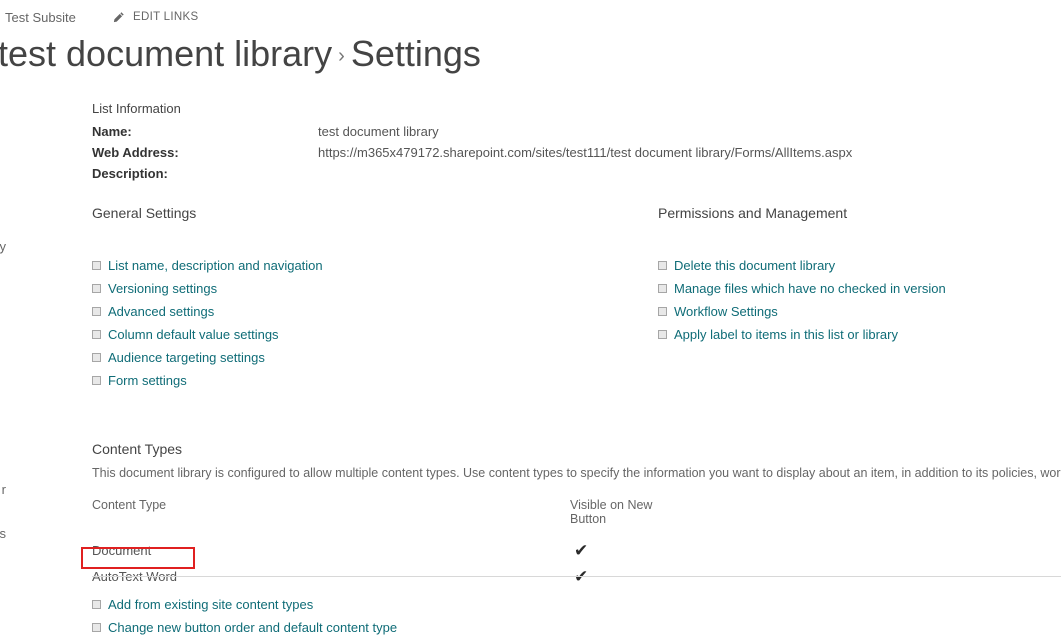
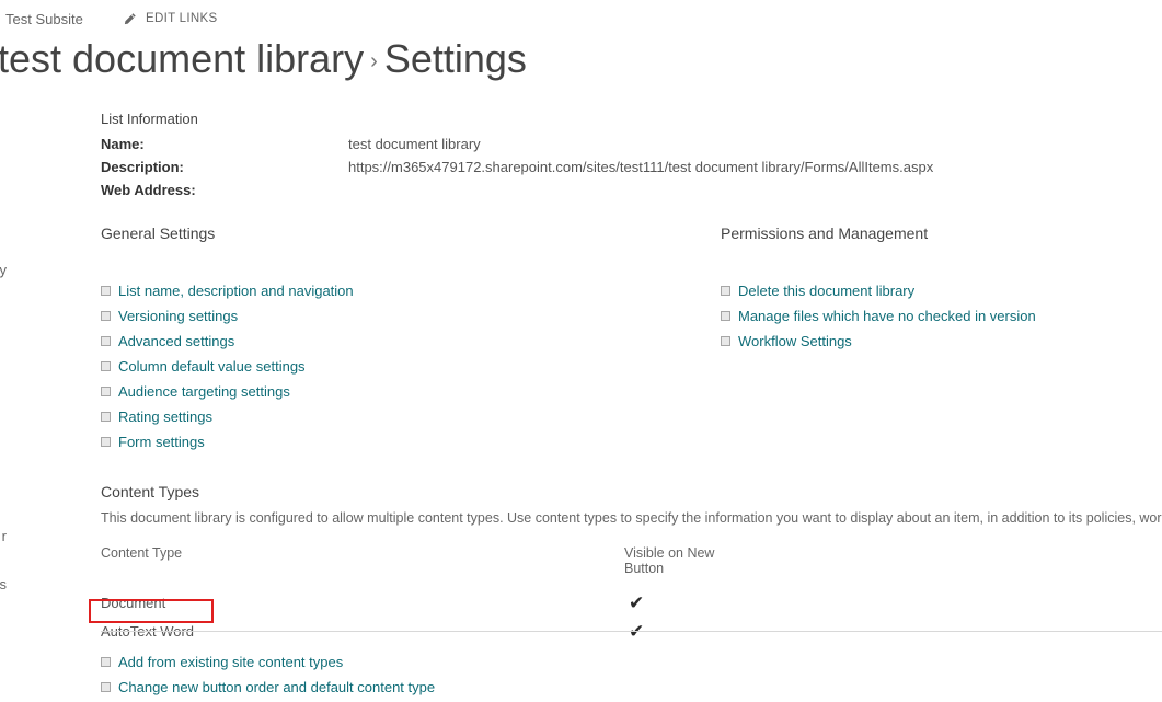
  Test Subsite
  EDIT LINKS
  test document library › Settings
  r
  List Information
  Name:
  test document library
- Web Address:
+ Description:
  https://m365x479172.sharepoint.com/sites/test111/test document library/Forms/AllItems.aspx
- Description:
+ Web Address:
  General Settings
  List name, description and navigation
  Versioning settings
  Advanced settings
  Column default value settings
  Audience targeting settings
+ Rating settings
  Form settings
  Permissions and Management
  Delete this document library
  Manage files which have no checked in version
  Workflow Settings
- Apply label to items in this list or library
  Content Types
  This document library is configured to allow multiple content types. Use content types to specify the information you want to display about an item, in addition to its policies, wor
  Content Type	Visible on New Button
  Document	✔
  Add from existing site content types
  Change new button order and default content type
